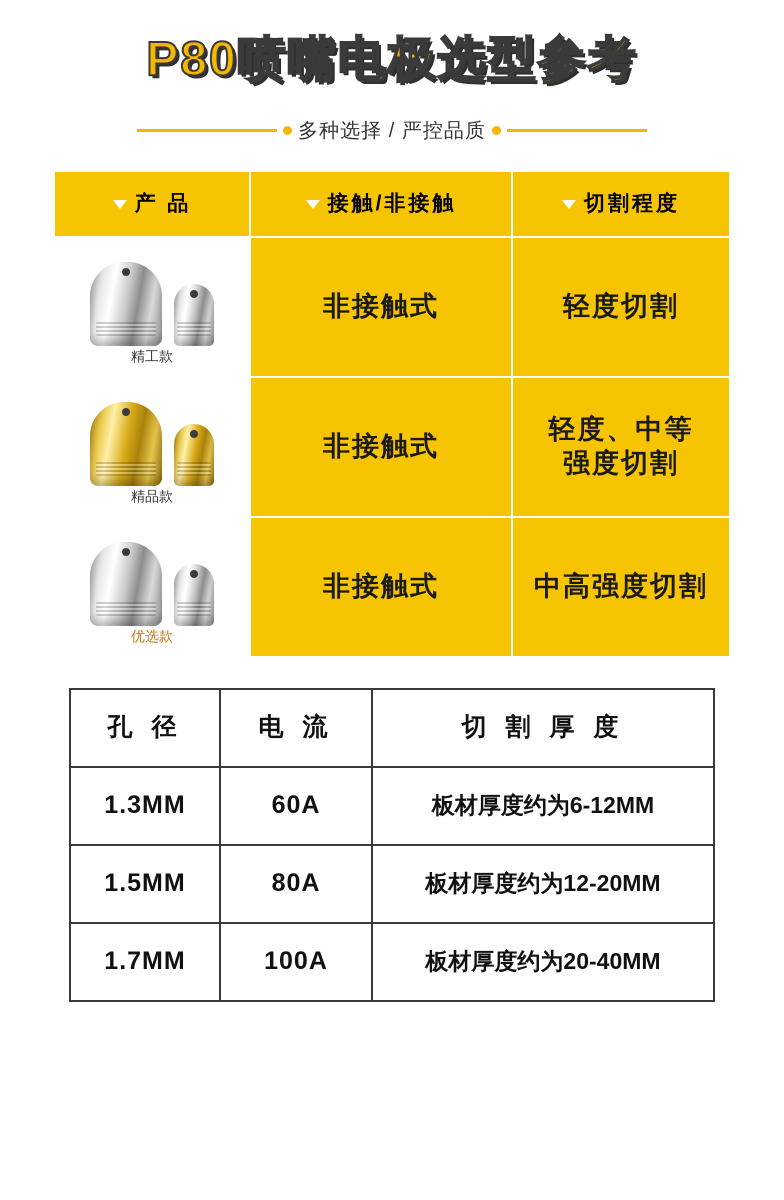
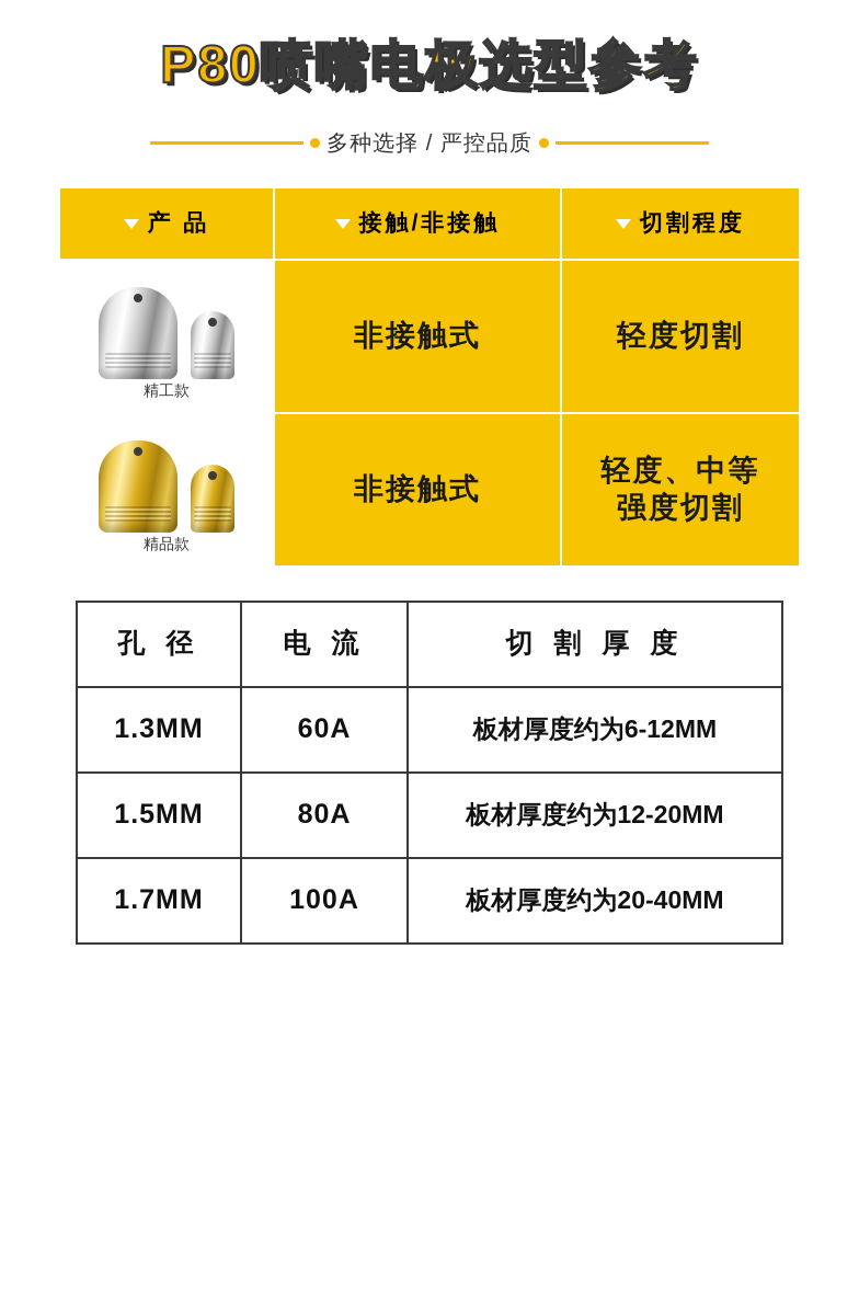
  P80喷嘴电极选型参考
  多种选择 / 严控品质
  产 品	接触/非接触	切割程度
  精工款	非接触式	轻度切割
  精品款	非接触式	轻度、中等 强度切割
- 优选款	非接触式	中高强度切割
  孔 径	电 流	切 割 厚 度
  1.3MM	60A	板材厚度约为6-12MM
  1.5MM	80A	板材厚度约为12-20MM
  1.7MM	100A	板材厚度约为20-40MM
